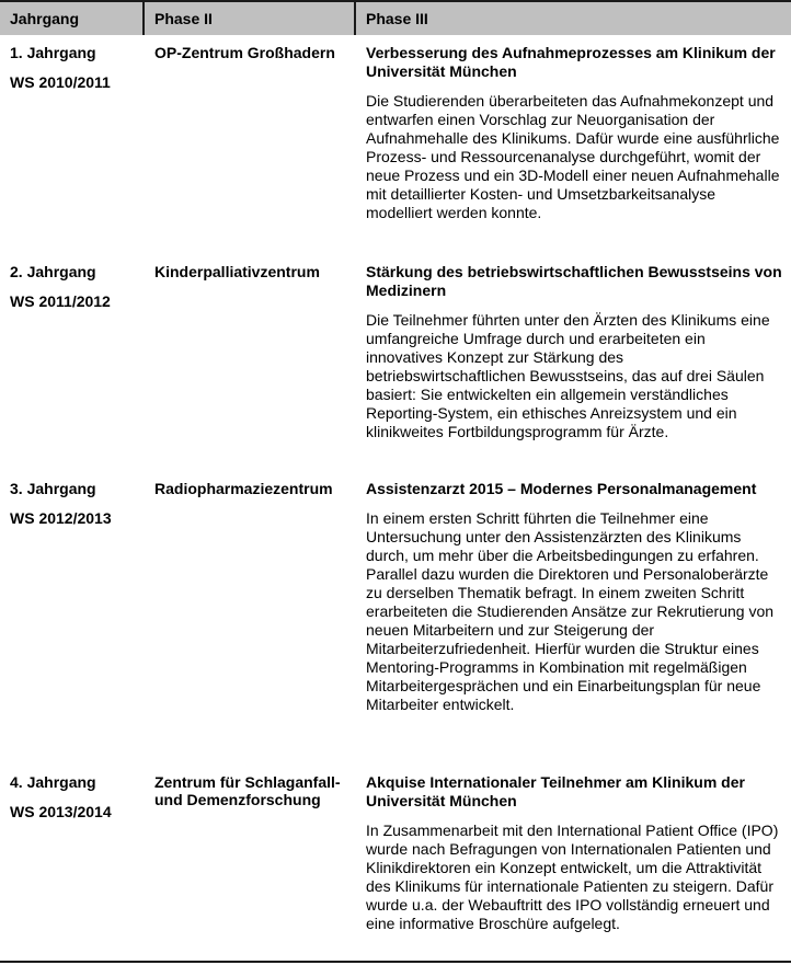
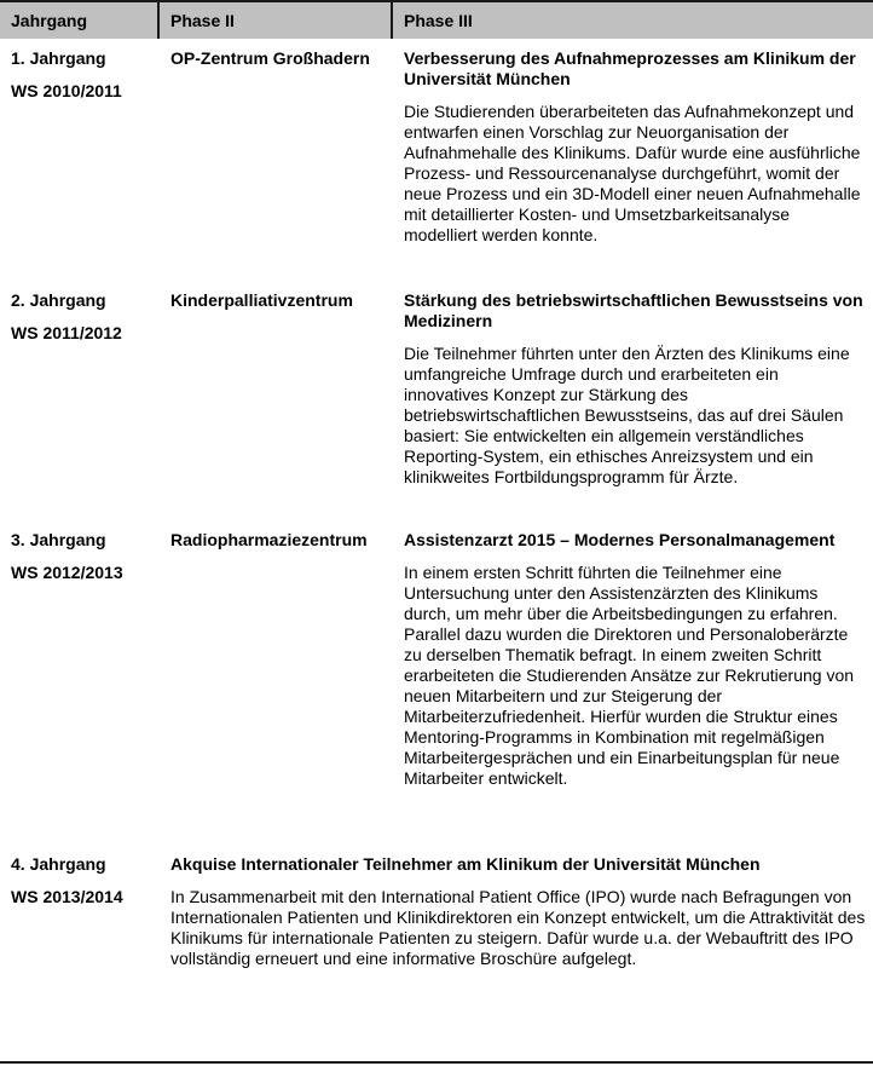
  Jahrgang
  Phase II
  Phase III
  1. Jahrgang
  WS 2010/2011
  OP-Zentrum Großhadern
  Verbesserung des Aufnahmeprozesses am Klinikum der Universität München
  Die Studierenden überarbeiteten das Aufnahmekonzept und entwarfen einen Vorschlag zur Neuorganisation der Aufnahmehalle des Klinikums. Dafür wurde eine ausführliche Prozess- und Ressourcenanalyse durchgeführt, womit der neue Prozess und ein 3D-Modell einer neuen Aufnahmehalle mit detaillierter Kosten- und Umsetzbarkeitsanalyse modelliert werden konnte.
  2. Jahrgang
  WS 2011/2012
  Kinderpalliativzentrum
  Stärkung des betriebswirtschaftlichen Bewusstseins von Medizinern
  Die Teilnehmer führten unter den Ärzten des Klinikums eine umfangreiche Umfrage durch und erarbeiteten ein innovatives Konzept zur Stärkung des betriebswirtschaftlichen Bewusstseins, das auf drei Säulen basiert: Sie entwickelten ein allgemein verständliches Reporting-System, ein ethisches Anreizsystem und ein klinikweites Fortbildungsprogramm für Ärzte.
  3. Jahrgang
  WS 2012/2013
  Radiopharmaziezentrum
  Assistenzarzt 2015 – Modernes Personalmanagement
  In einem ersten Schritt führten die Teilnehmer eine Untersuchung unter den Assistenzärzten des Klinikums durch, um mehr über die Arbeitsbedingungen zu erfahren. Parallel dazu wurden die Direktoren und Personaloberärzte zu derselben Thematik befragt. In einem zweiten Schritt erarbeiteten die Studierenden Ansätze zur Rekrutierung von neuen Mitarbeitern und zur Steigerung der Mitarbeiterzufriedenheit. Hierfür wurden die Struktur eines Mentoring-Programms in Kombination mit regelmäßigen Mitarbeitergesprächen und ein Einarbeitungsplan für neue Mitarbeiter entwickelt.
  4. Jahrgang
  WS 2013/2014
- Zentrum für Schlaganfall- und Demenzforschung
  Akquise Internationaler Teilnehmer am Klinikum der Universität München
  In Zusammenarbeit mit den International Patient Office (IPO) wurde nach Befragungen von Internationalen Patienten und Klinikdirektoren ein Konzept entwickelt, um die Attraktivität des Klinikums für internationale Patienten zu steigern. Dafür wurde u.a. der Webauftritt des IPO vollständig erneuert und eine informative Broschüre aufgelegt.
